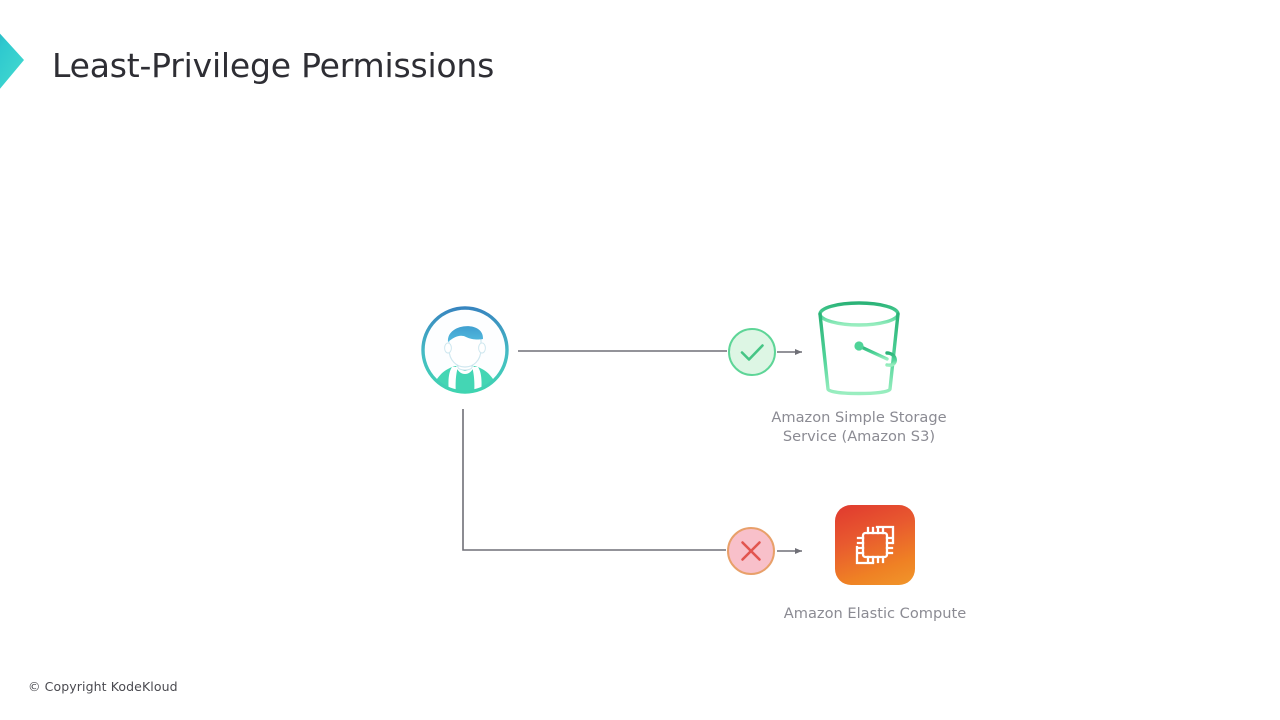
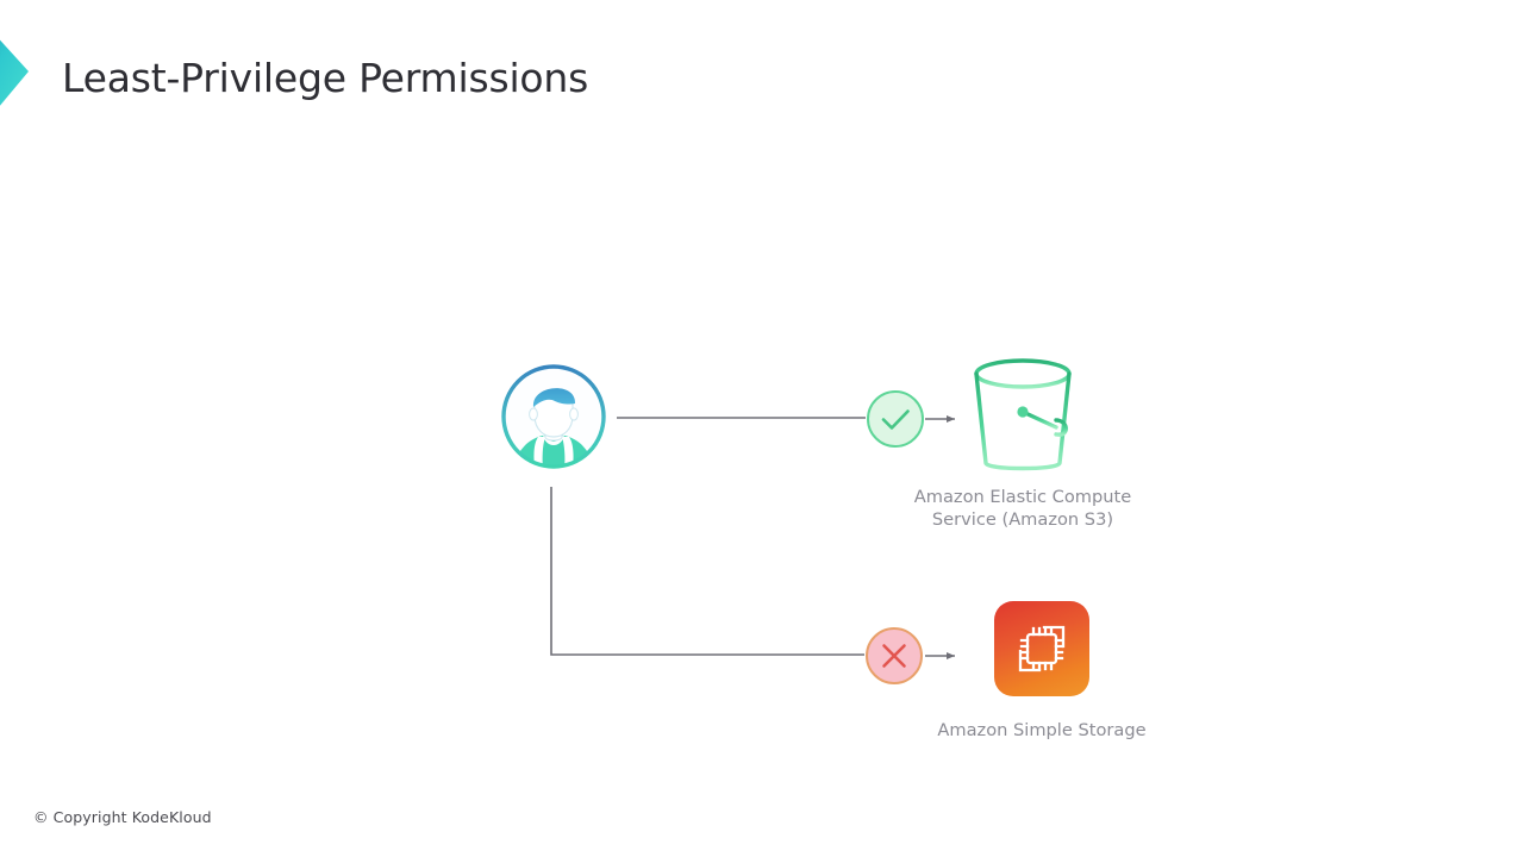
  Least-Privilege Permissions
- Amazon Simple Storage
+ Amazon Elastic Compute
  Service (Amazon S3)
- Amazon Elastic Compute
+ Amazon Simple Storage
  © Copyright KodeKloud
